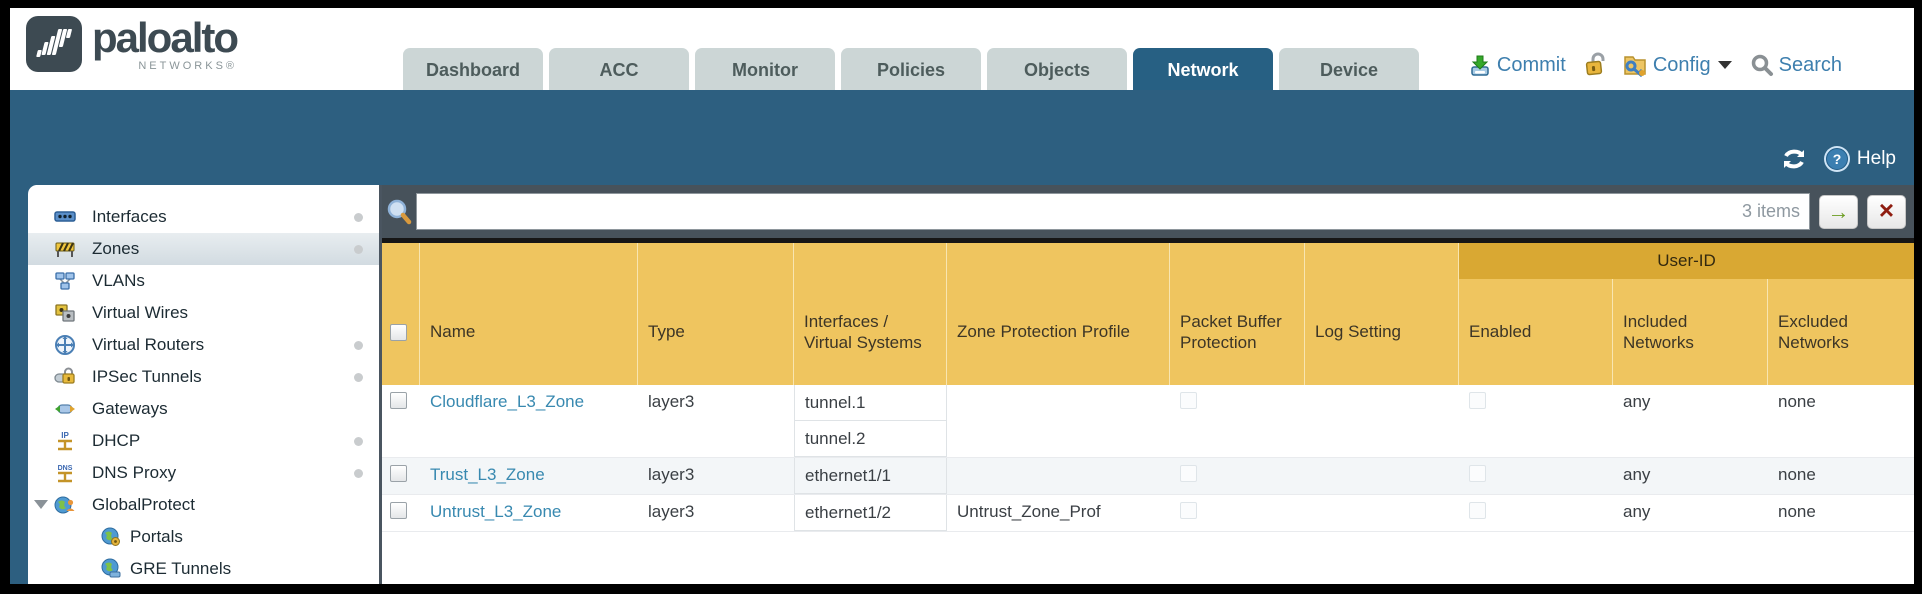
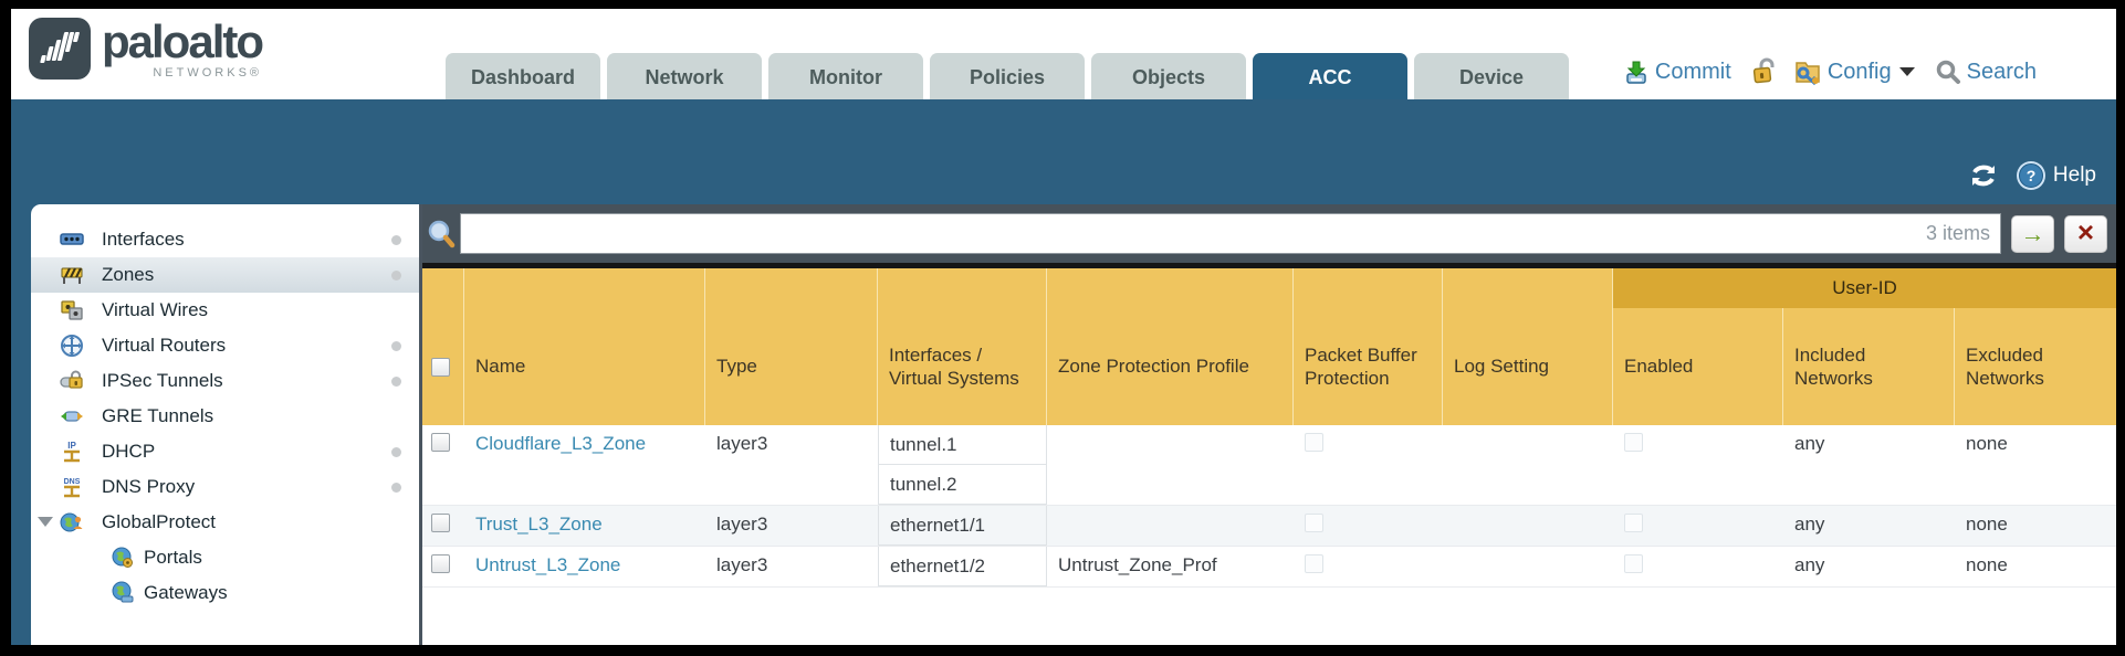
  paloalto
  NETWORKS®
  Dashboard
- ACC
+ Network
  Monitor
  Policies
  Objects
- Network
+ ACC
  Device
  Commit
  Config
  Search
  ?
  Help
  Interfaces
  Zones
- VLANs
  Virtual Wires
  Virtual Routers
  IPSec Tunnels
- Gateways
+ GRE Tunnels
  IP
  DHCP
  DNS Proxy
  GlobalProtect
  Portals
- GRE Tunnels
+ Gateways
  3 items
  →
  ×
  Name
  Type
  Interfaces / Virtual Systems
  Zone Protection Profile
  Packet Buffer Protection
  Log Setting
  User-ID
  Enabled
  Included Networks
  Excluded Networks
  Cloudflare_L3_Zone
  layer3
  tunnel.1
  tunnel.2
  any
  none
  Trust_L3_Zone
  layer3
  ethernet1/1
  any
  none
  Untrust_L3_Zone
  layer3
  ethernet1/2
  Untrust_Zone_Prof
  any
  none
